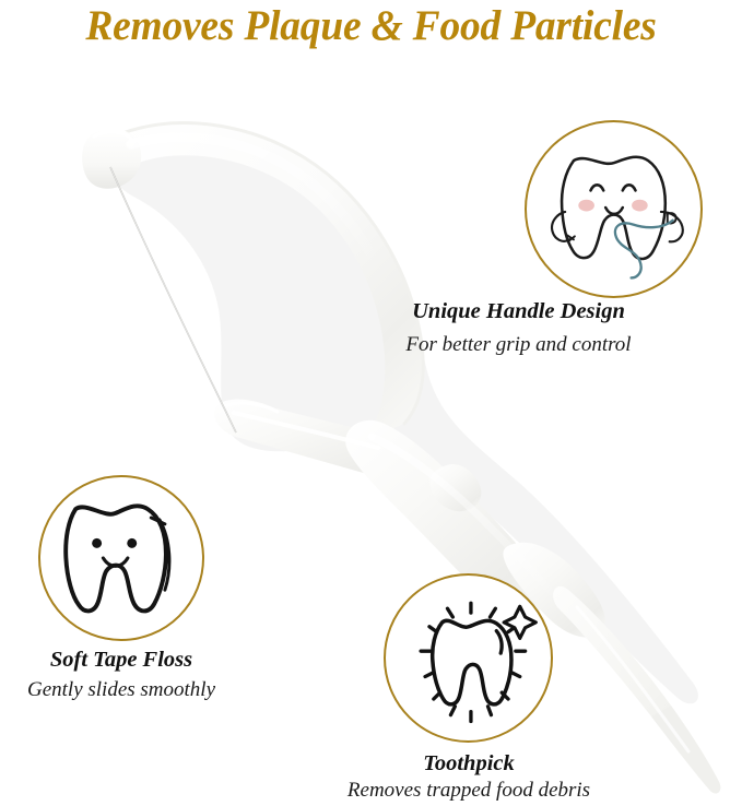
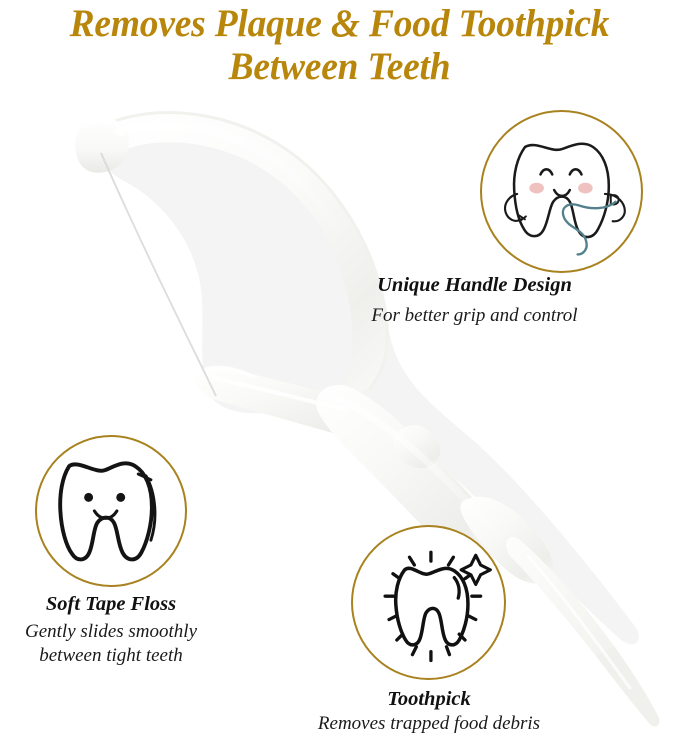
- Removes Plaque & Food Particles
+ Removes Plaque & Food Toothpick
+ Between Teeth
  Unique Handle Design
  For better grip and control
  Soft Tape Floss
  Gently slides smoothly
+ between tight teeth
  Toothpick
  Removes trapped food debris
